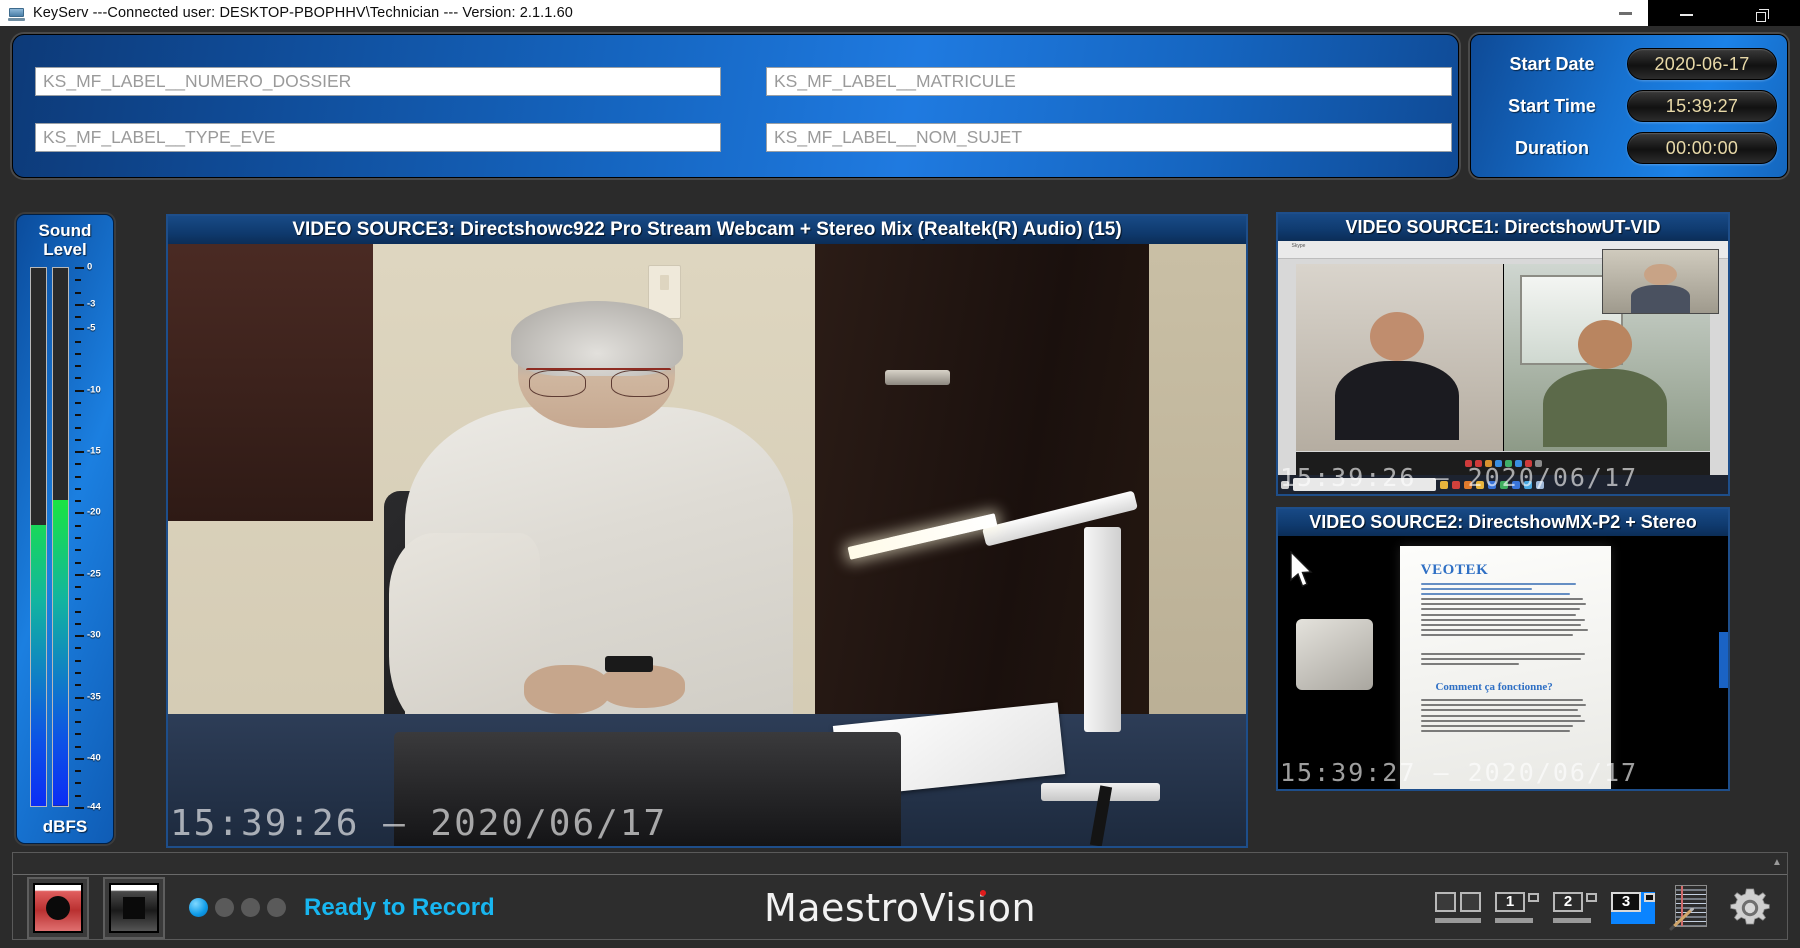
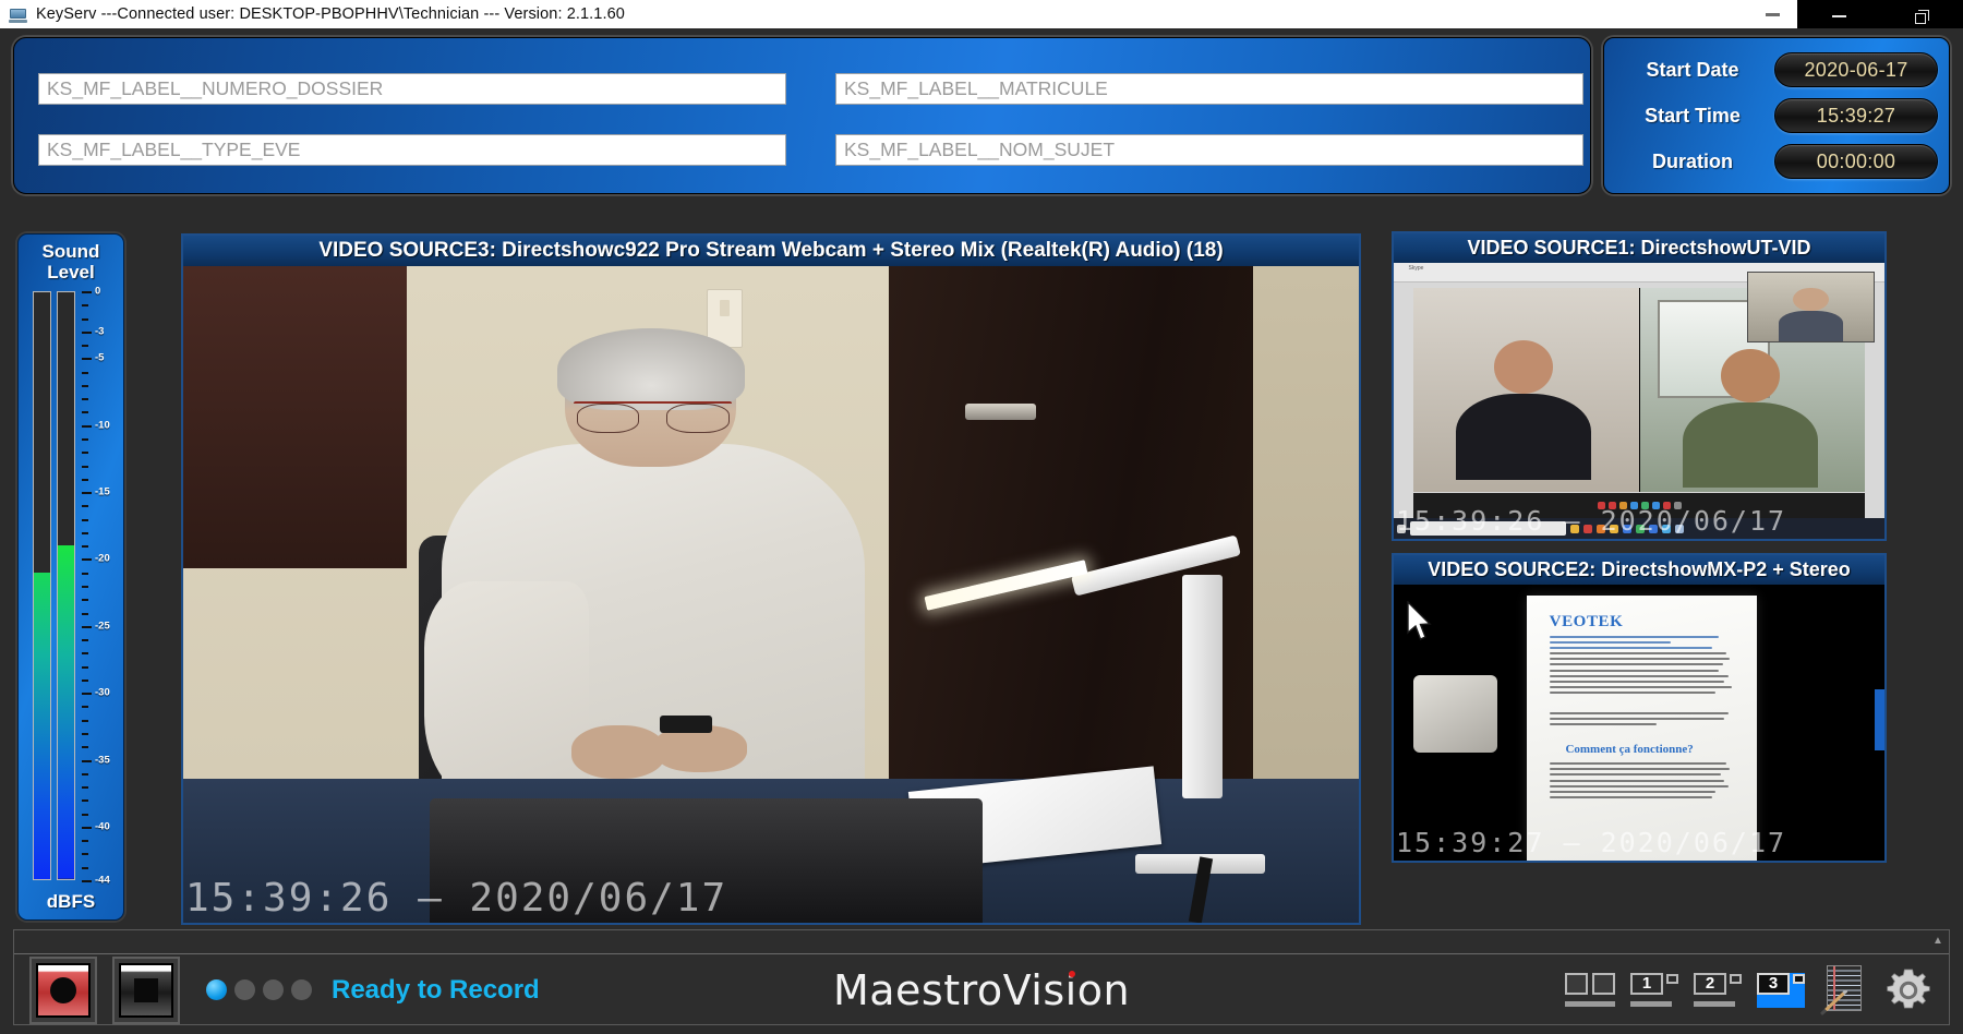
  KeyServ ---Connected user: DESKTOP-PBOPHHV\Technician --- Version: 2.1.1.60
  KS_MF_LABEL__NUMERO_DOSSIER
  KS_MF_LABEL__TYPE_EVE
  KS_MF_LABEL__MATRICULE
  KS_MF_LABEL__NOM_SUJET
  Start Date
  2020-06-17
  Start Time
  15:39:27
  Duration
  00:00:00
  Sound
  Level
  0
  -3
  -5
  -10
  -15
  -20
  -25
  -30
  -35
  -40
  -44
  dBFS
- VIDEO SOURCE3: Directshowc922 Pro Stream Webcam + Stereo Mix (Realtek(R) Audio) (15)
+ VIDEO SOURCE3: Directshowc922 Pro Stream Webcam + Stereo Mix (Realtek(R) Audio) (18)
  15:39:26 — 2020/06/17
  VIDEO SOURCE1: DirectshowUT-VID
  15:39:26 — 2020/06/17
  VIDEO SOURCE2: DirectshowMX-P2 + Stereo
  VEOTEK
  Comment ça fonctionne?
  15:39:27 — 2020/06/17
  ▲
  Ready to Record
  MaestroVision
  1
  2
  3
